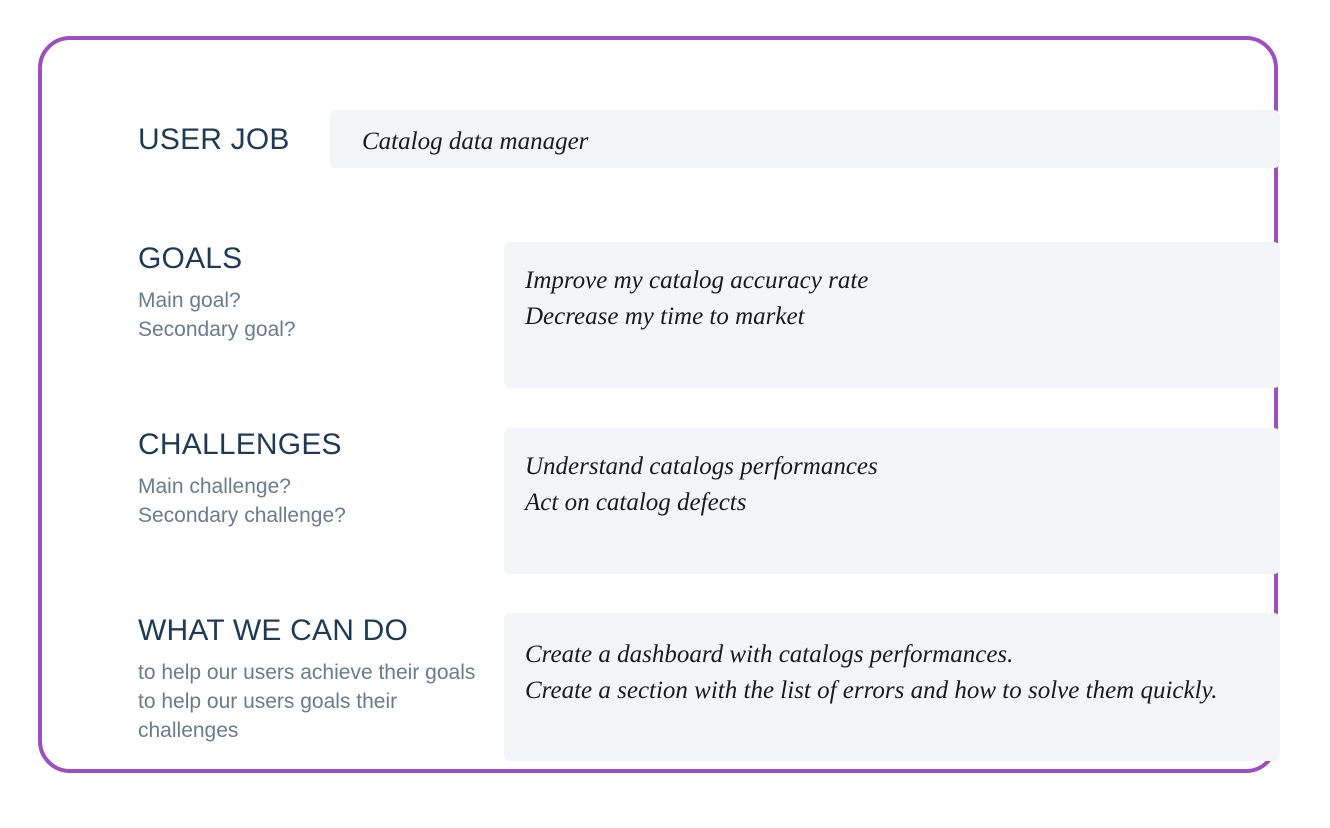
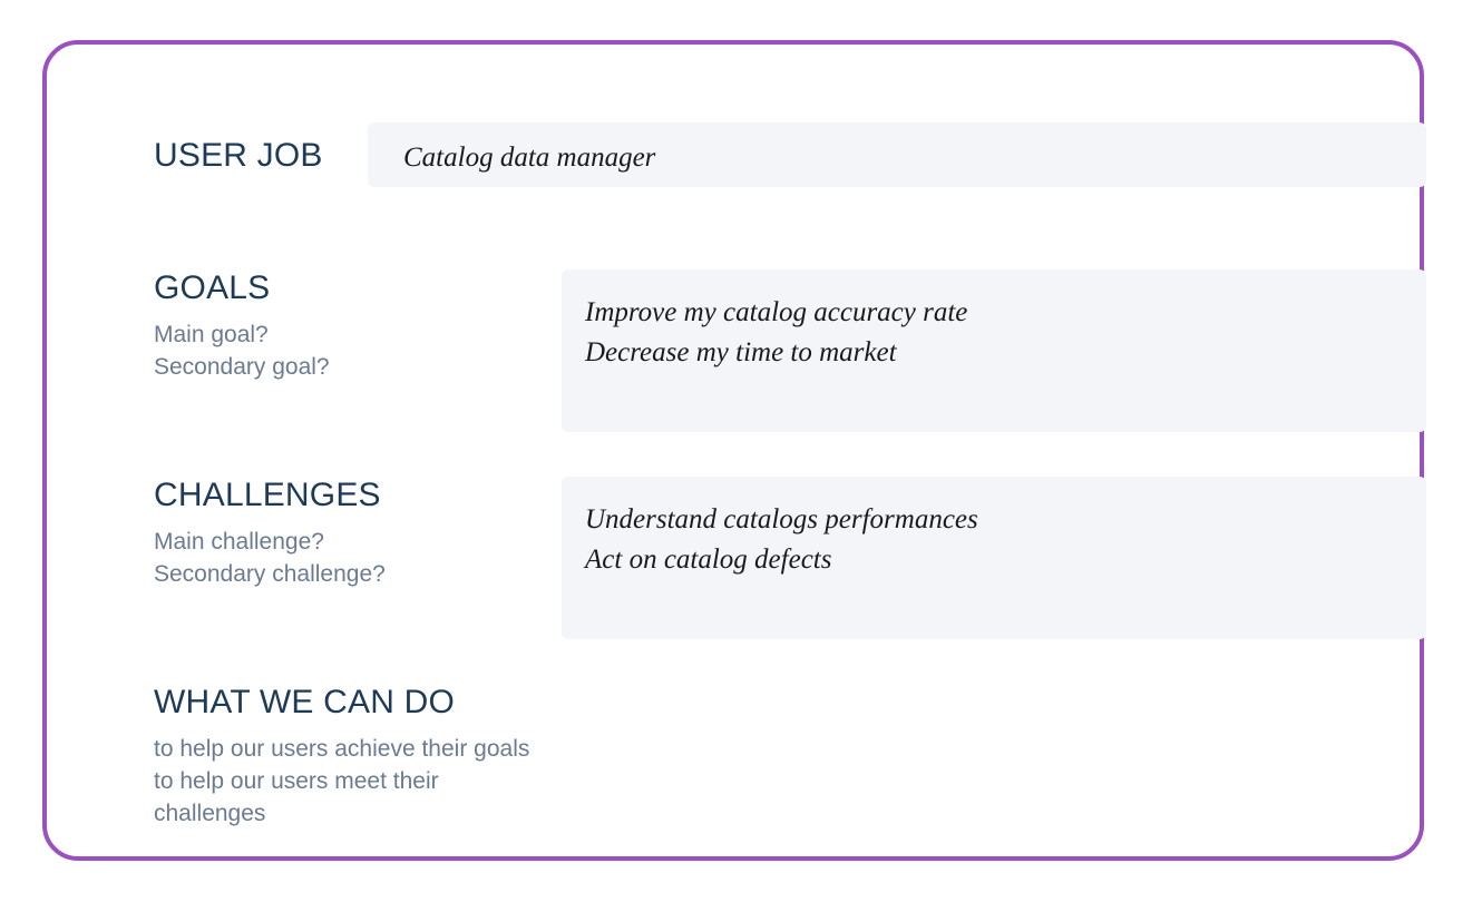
  USER JOB
  Catalog data manager
  GOALS
  Main goal?
  Secondary goal?
  Improve my catalog accuracy rate
  Decrease my time to market
  CHALLENGES
  Main challenge?
  Secondary challenge?
  Understand catalogs performances
  Act on catalog defects
  WHAT WE CAN DO
  to help our users achieve their goals
- to help our users goals their challenges
+ to help our users meet their challenges
- Create a dashboard with catalogs performances.
- Create a section with the list of errors and how to solve them quickly.
